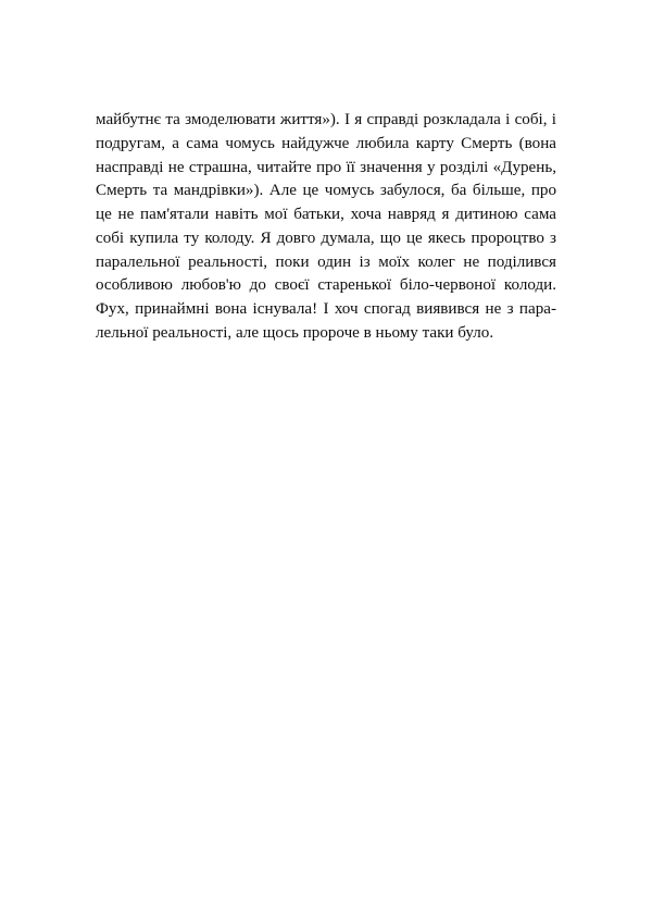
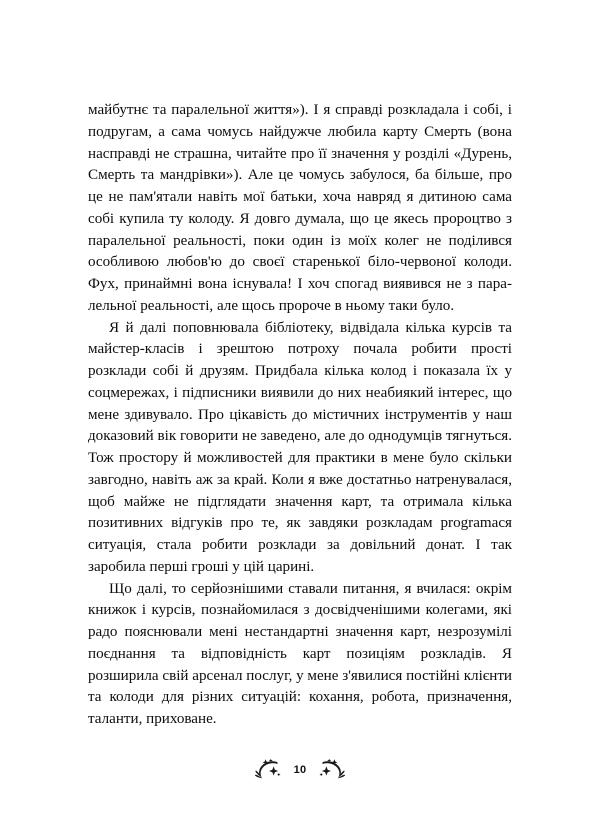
- майбутнє та змоделювати життя»). І я справді розкладала і собі, і подругам, а сама чомусь найдужче любила карту Смерть (вона насправді не страшна, читайте про її значен­ня у розділі «Дурень, Смерть та мандрівки»). Але це чомусь забулося, ба більше, про це не пам'ятали навіть мої батьки, хоча навряд я дитиною сама собі купила ту колоду. Я дов­го думала, що це якесь пророцтво з паралельної реаль­ності, поки один із моїх колег не поділився особливою любов'ю до своєї старенької біло-червоної колоди. Фух, принаймні вона існувала! І хоч спогад виявився не з пара­лельної реальності, але щось пророче в ньому таки було.
+ майбутнє та паралельної життя»). І я справді розкладала і собі, і подругам, а сама чомусь найдужче любила карту Смерть (вона насправді не страшна, читайте про її значен­ня у розділі «Дурень, Смерть та мандрівки»). Але це чомусь забулося, ба більше, про це не пам'ятали навіть мої батьки, хоча навряд я дитиною сама собі купила ту колоду. Я дов­го думала, що це якесь пророцтво з паралельної реаль­ності, поки один із моїх колег не поділився особливою любов'ю до своєї старенької біло-червоної колоди. Фух, принаймні вона існувала! І хоч спогад виявився не з пара­лельної реальності, але щось пророче в ньому таки було.
+ Я й далі поповнювала бібліотеку, відвідала кілька курсів та майстер-класів і зрештою потроху почала робити прості розклади собі й друзям. Придбала кілька колод і показала їх у соцмережах, і підписники виявили до них неабиякий інтерес, що мене здивувало. Про цікавість до містичних інструментів у наш доказовий вік говорити не заведено, але до однодумців тягнуться. Тож простору й можливостей для практики в мене було скільки завгодно, навіть аж за край. Коли я вже достатньо натренувалася, щоб майже не під­глядати значення карт, та отримала кілька позитивних від­гуків про те, як завдяки розкладам programася ситуація, стала робити розклади за довільний донат. І так заробила перші гроші у цій царині.
+ Що далі, то серйознішими ставали питання, я вчилася: окрім книжок і курсів, познайомилася з досвідченішими колегами, які радо пояснювали мені нестандартні значен­ня карт, незрозумілі поєднання та відповідність карт по­зиціям розкладів. Я розширила свій арсенал послуг, у мене з'явилися постійні клієнти та колоди для різних ситуа­цій: кохання, робота, призначення, таланти, приховане.
+ 10
